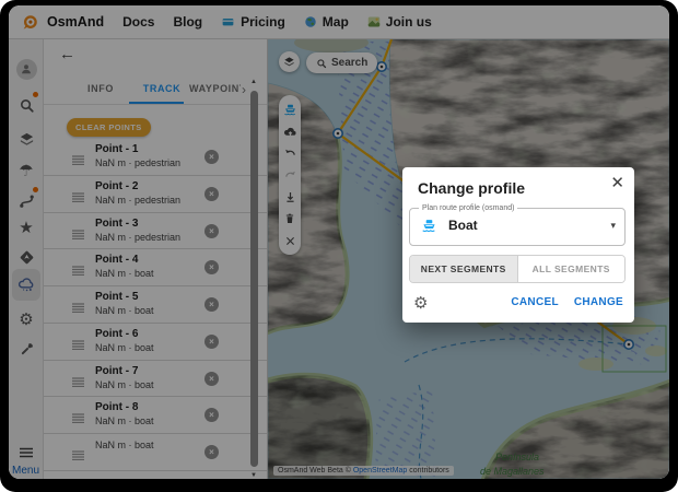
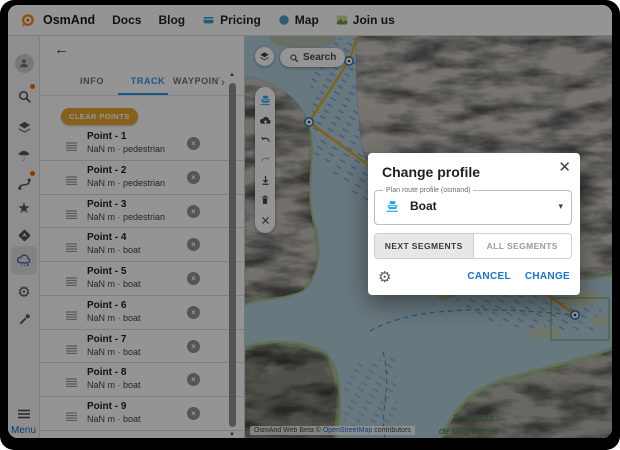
  OsmAnd
  Docs
  Blog
  Pricing
  Map
  Join us
  ☂
  ★
  ⚙
  Menu
  ←
  INFO
  TRACK
  WAYPOIN
  ›
  CLEAR POINTS
  Point - 1
  NaN m · pedestrian
  ×
  Point - 2
  NaN m · pedestrian
  ×
  Point - 3
  NaN m · pedestrian
  ×
  Point - 4
  NaN m · boat
  ×
  Point - 5
  NaN m · boat
  ×
  Point - 6
  NaN m · boat
  ×
  Point - 7
  NaN m · boat
  ×
  Point - 8
  NaN m · boat
  ×
+ Point - 9
  NaN m · boat
  ×
  Search
  Península
  de Magallanes
  Change profile
  ✕
  Boat
  ▾
  NEXT SEGMENTS
  ALL SEGMENTS
  ⚙
  CANCEL
  CHANGE
